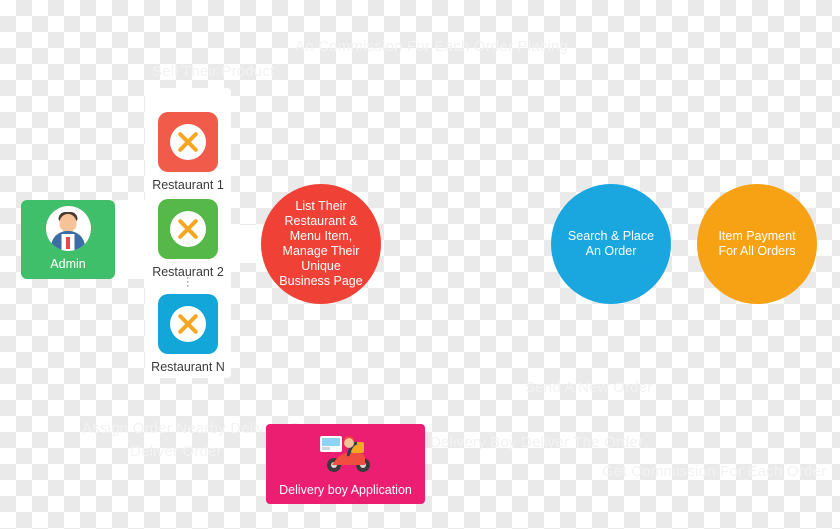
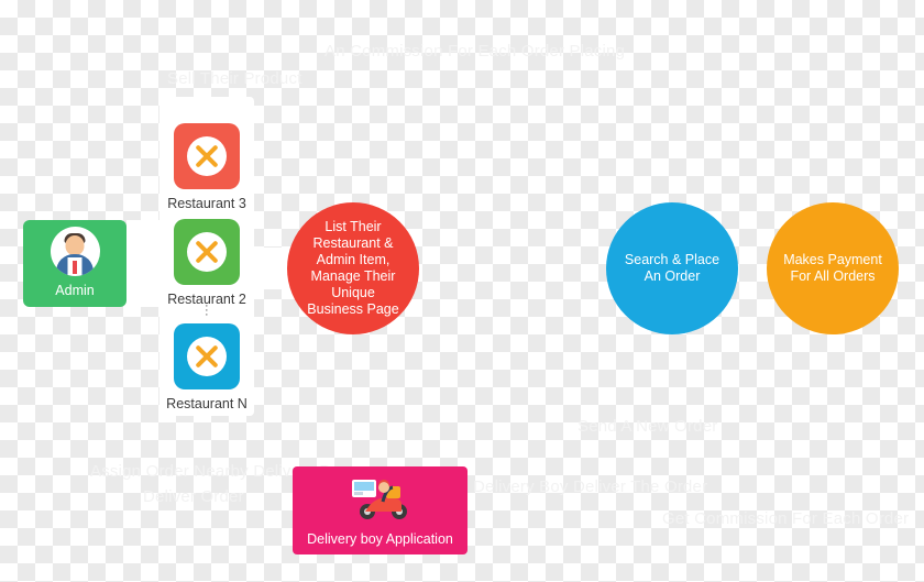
  Admin
- Restaurant 1
+ Restaurant 3
  Restaurant 2
  ·
  ·
  ·
  Restaurant N
- List Their Restaurant & Menu Item, Manage Their Unique Business Page
+ List Their Restaurant & Admin Item, Manage Their Unique Business Page
  Search & Place An Order
- Item Payment For All Orders
+ Makes Payment For All Orders
  Delivery boy Application
